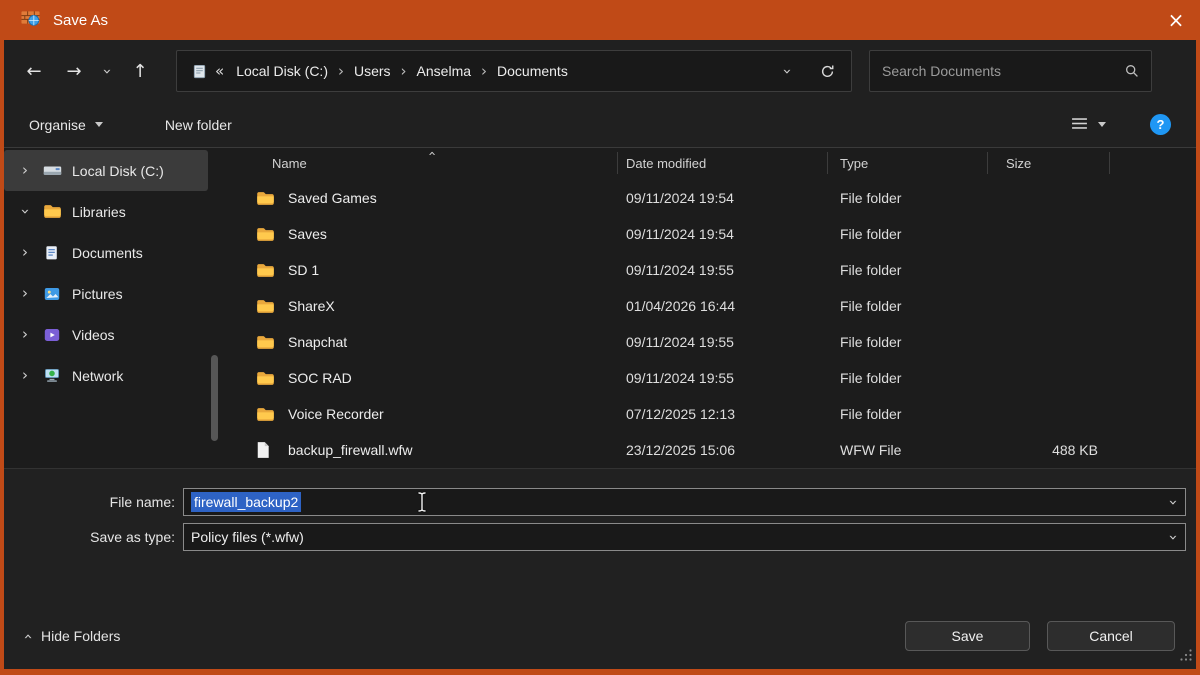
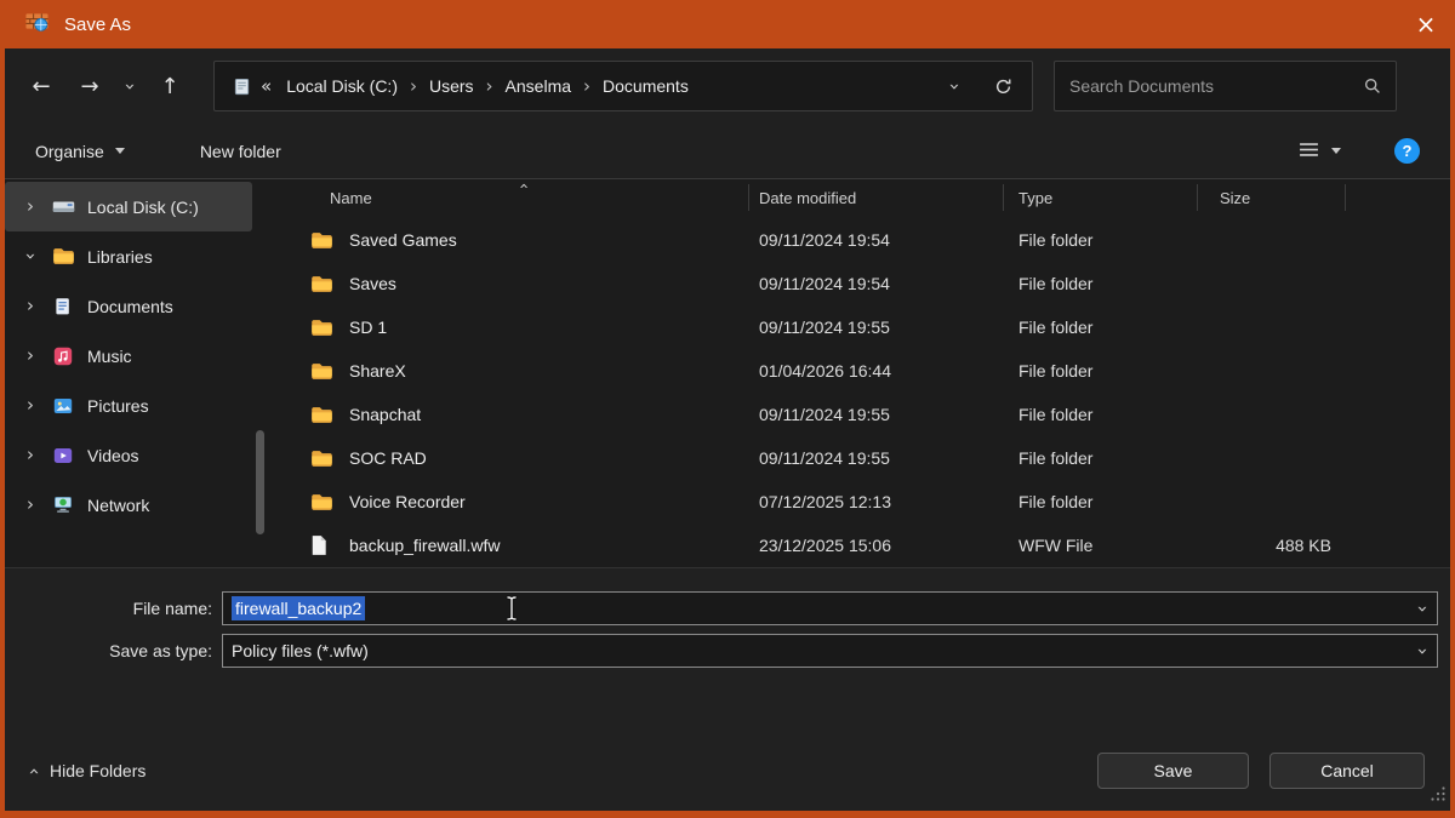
  Save As
  ×
  «
  Local Disk (C:)
  Users
  Anselma
  Documents
  Search Documents
  Organise
  New folder
  ?
  Local Disk (C:)
  Libraries
  Documents
+ Music
  Pictures
  Videos
  Network
  Name
  Date modified
  Type
  Size
  Saved Games
  09/11/2024 19:54
  File folder
  Saves
  09/11/2024 19:54
  File folder
  SD 1
  09/11/2024 19:55
  File folder
  ShareX
  01/04/2026 16:44
  File folder
  Snapchat
  09/11/2024 19:55
  File folder
  SOC RAD
  09/11/2024 19:55
  File folder
  Voice Recorder
  07/12/2025 12:13
  File folder
  backup_firewall.wfw
  23/12/2025 15:06
  WFW File
  488 KB
  File name:
  firewall_backup2
  Save as type:
  Policy files (*.wfw)
  Hide Folders
  Save
  Cancel
